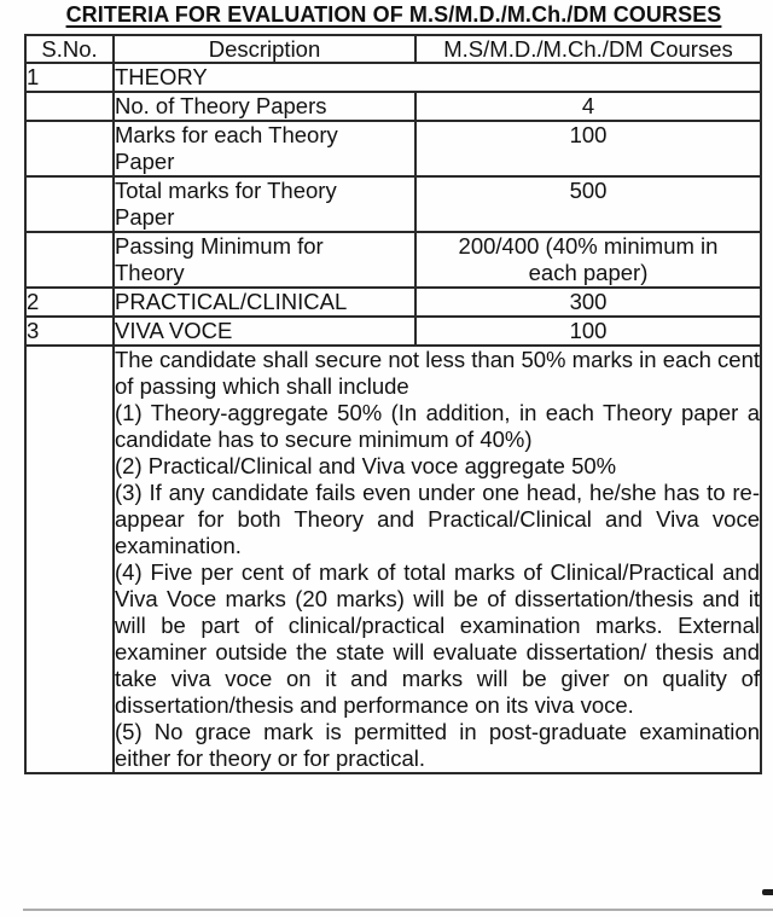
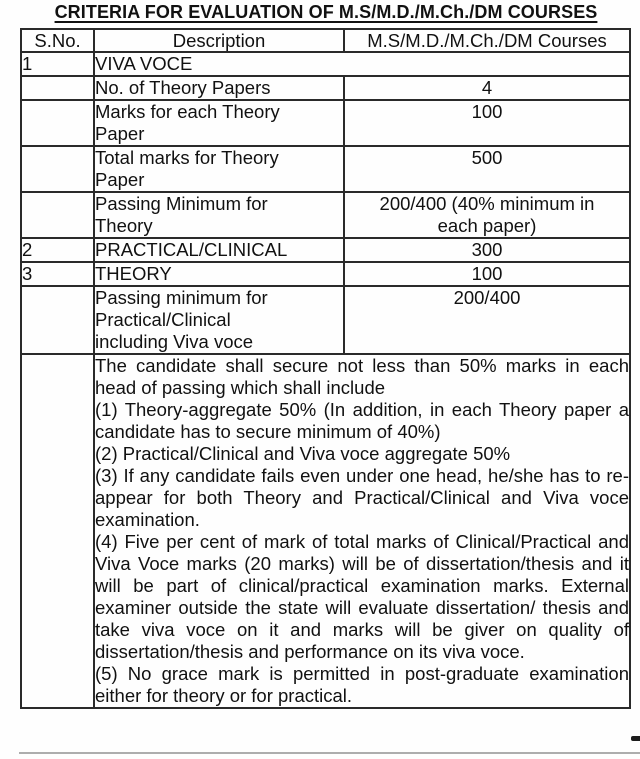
  CRITERIA FOR EVALUATION OF M.S/M.D./M.Ch./DM COURSES
  S.No.	Description	M.S/M.D./M.Ch./DM Courses
- 1	THEORY
+ 1	VIVA VOCE
  	No. of Theory Papers	4
  	Marks for each Theory Paper	100
  	Total marks for Theory Paper	500
  	Passing Minimum for Theory	200/400 (40% minimum in each paper)
  2	PRACTICAL/CLINICAL	300
- 3	VIVA VOCE	100
+ 3	THEORY	100
+ 	Passing minimum for Practical/Clinical including Viva voce	200/400
- 	The candidate shall secure not less than 50% marks in each cent of passing which shall include (1) Theory-aggregate 50% (In addition, in each Theory paper a candidate has to secure minimum of 40%) (2) Practical/Clinical and Viva voce aggregate 50% (3) If any candidate fails even under one head, he/she has to re-appear for both Theory and Practical/Clinical and Viva voce examination. (4) Five per cent of mark of total marks of Clinical/Practical and Viva Voce marks (20 marks) will be of dissertation/thesis and it will be part of clinical/practical examination marks. External examiner outside the state will evaluate dissertation/ thesis and take viva voce on it and marks will be giver on quality of dissertation/thesis and performance on its viva voce. (5) No grace mark is permitted in post-graduate examination either for theory or for practical.
+ 	The candidate shall secure not less than 50% marks in each head of passing which shall include (1) Theory-aggregate 50% (In addition, in each Theory paper a candidate has to secure minimum of 40%) (2) Practical/Clinical and Viva voce aggregate 50% (3) If any candidate fails even under one head, he/she has to re-appear for both Theory and Practical/Clinical and Viva voce examination. (4) Five per cent of mark of total marks of Clinical/Practical and Viva Voce marks (20 marks) will be of dissertation/thesis and it will be part of clinical/practical examination marks. External examiner outside the state will evaluate dissertation/ thesis and take viva voce on it and marks will be giver on quality of dissertation/thesis and performance on its viva voce. (5) No grace mark is permitted in post-graduate examination either for theory or for practical.
